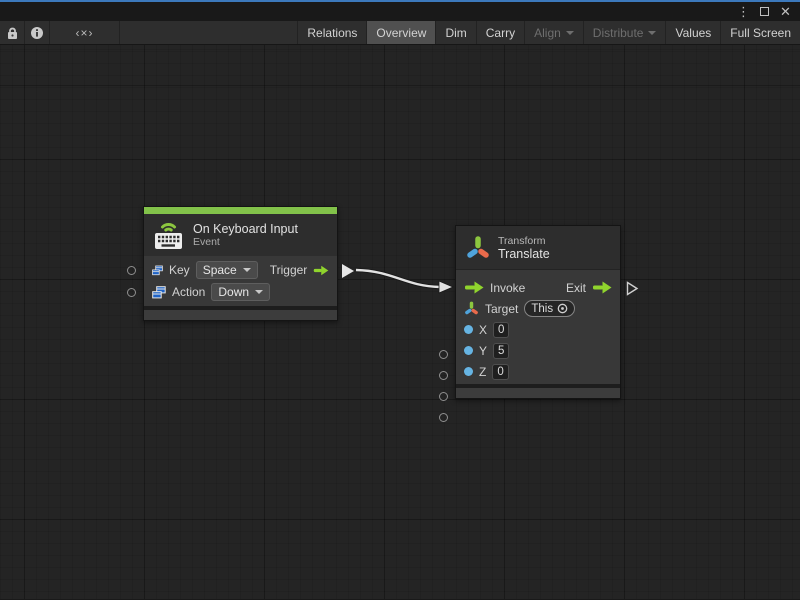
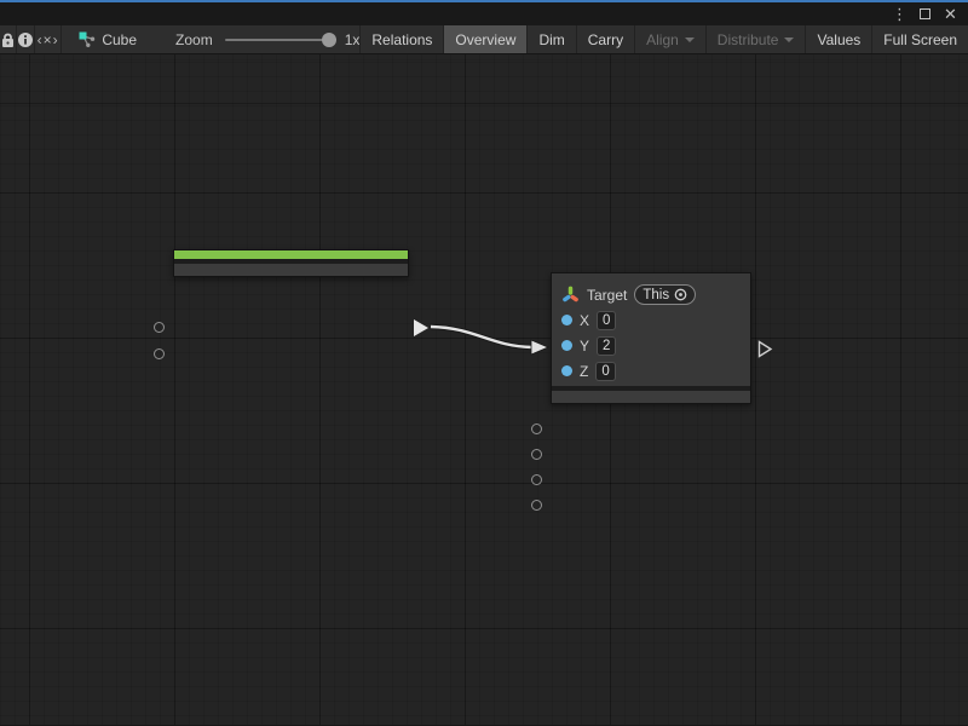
  ⋮
  ✕
  ‹×›
+ Cube
+ Zoom
+ 1x
  Relations
  Overview
  Dim
  Carry
  Align
  Distribute
  Values
  Full Screen
- On Keyboard Input
- Event
- Key
- Space
- Trigger
- Action
- Down
- Transform
- Translate
- Invoke
- Exit
  Target
  This
  X
  0
  Y
- 5
+ 2
  Z
  0
